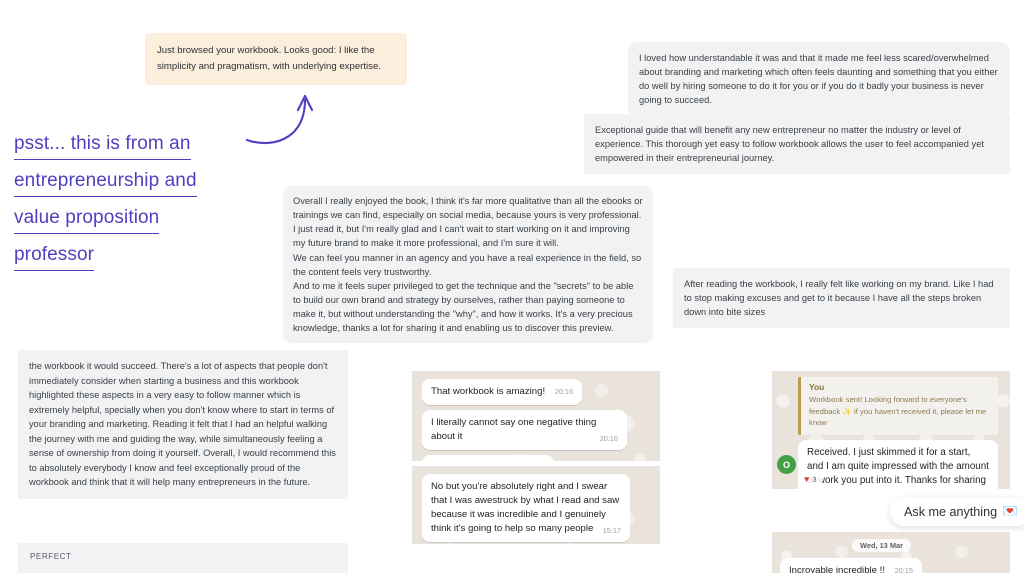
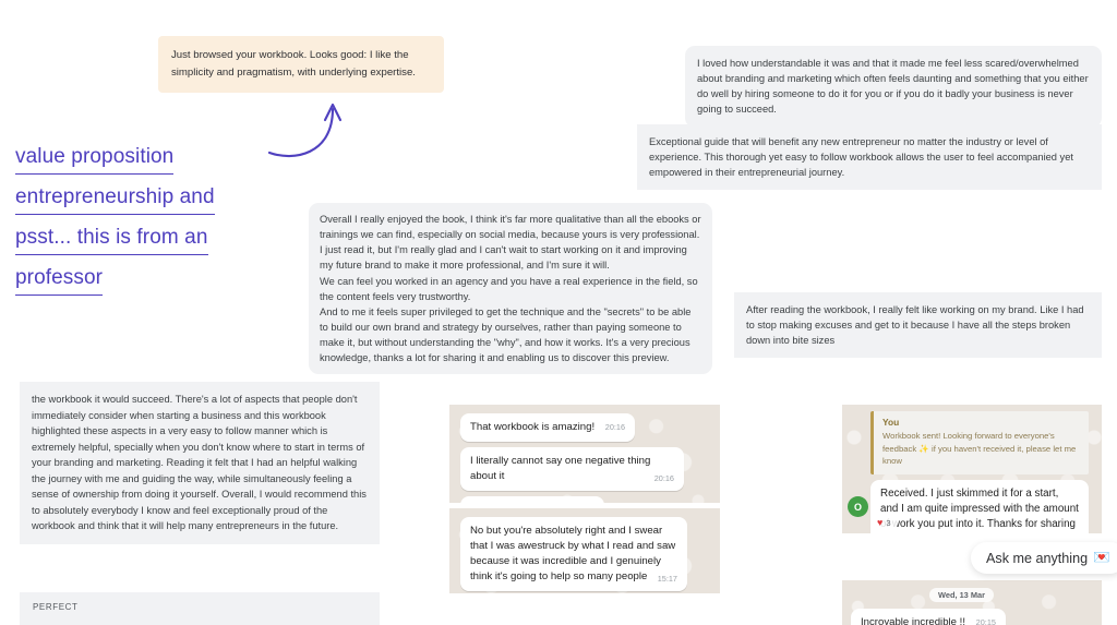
  Just browsed your workbook. Looks good: I like the simplicity and pragmatism, with underlying expertise.
- psst... this is from an
+ value proposition
  entrepreneurship and
- value proposition
+ psst... this is from an
  professor
  I loved how understandable it was and that it made me feel less scared/overwhelmed about branding and marketing which often feels daunting and something that you either do well by hiring someone to do it for you or if you do it badly your business is never going to succeed.
  Exceptional guide that will benefit any new entrepreneur no matter the industry or level of experience. This thorough yet easy to follow workbook allows the user to feel accompanied yet empowered in their entrepreneurial journey.
  Overall I really enjoyed the book, I think it's far more qualitative than all the ebooks or trainings we can find, especially on social media, because yours is very professional.
  I just read it, but I'm really glad and I can't wait to start working on it and improving my future brand to make it more professional, and I'm sure it will.
- We can feel you manner in an agency and you have a real experience in the field, so the content feels very trustworthy.
+ We can feel you worked in an agency and you have a real experience in the field, so the content feels very trustworthy.
  And to me it feels super privileged to get the technique and the "secrets" to be able to build our own brand and strategy by ourselves, rather than paying someone to make it, but without understanding the "why", and how it works. It's a very precious knowledge, thanks a lot for sharing it and enabling us to discover this preview.
  After reading the workbook, I really felt like working on my brand. Like I had to stop making excuses and get to it because I have all the steps broken down into bite sizes
  the workbook it would succeed. There's a lot of aspects that people don't immediately consider when starting a business and this workbook highlighted these aspects in a very easy to follow manner which is extremely helpful, specially when you don't know where to start in terms of your branding and marketing. Reading it felt that I had an helpful walking the journey with me and guiding the way, while simultaneously feeling a sense of ownership from doing it yourself. Overall, I would recommend this to absolutely everybody I know and feel exceptionally proud of the workbook and think that it will help many entrepreneurs in the future.
  PERFECT
  That workbook is amazing! 20:16 I literally cannot say one negative thing about it
  20:16
  No but you're absolutely right and I swear that I was awestruck by what I read and saw because it was incredible and I genuinely think it's going to help so many people
  15:17
  You
  Workbook sent! Looking forward to everyone's feedback ✨ if you haven't received it, please let me know
  Received. I just skimmed it for a start, and I am quite impressed with the amount of work you put into it. Thanks for sharing
  O
  ♥
  3
  Wed, 13 Mar
  Incroyable incredible !! 20:15
  Ask me anything
  💌
